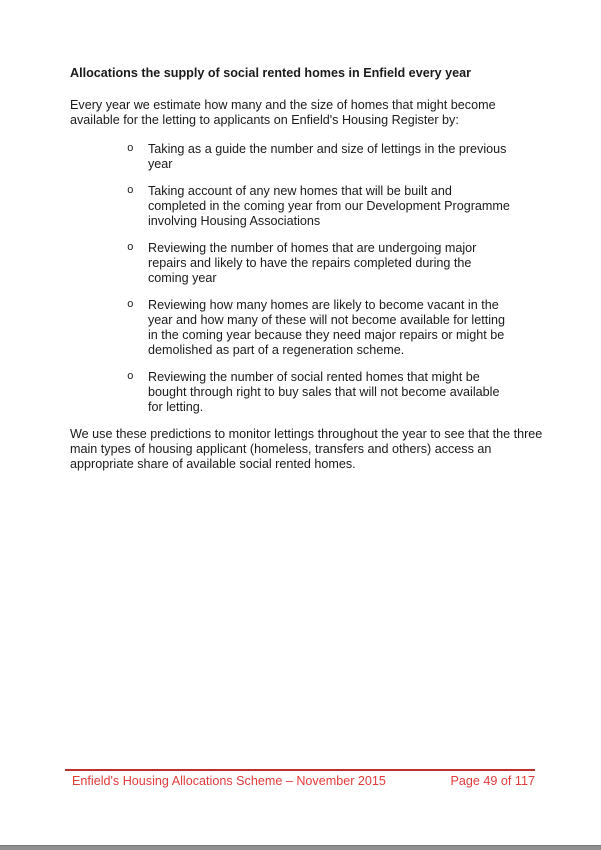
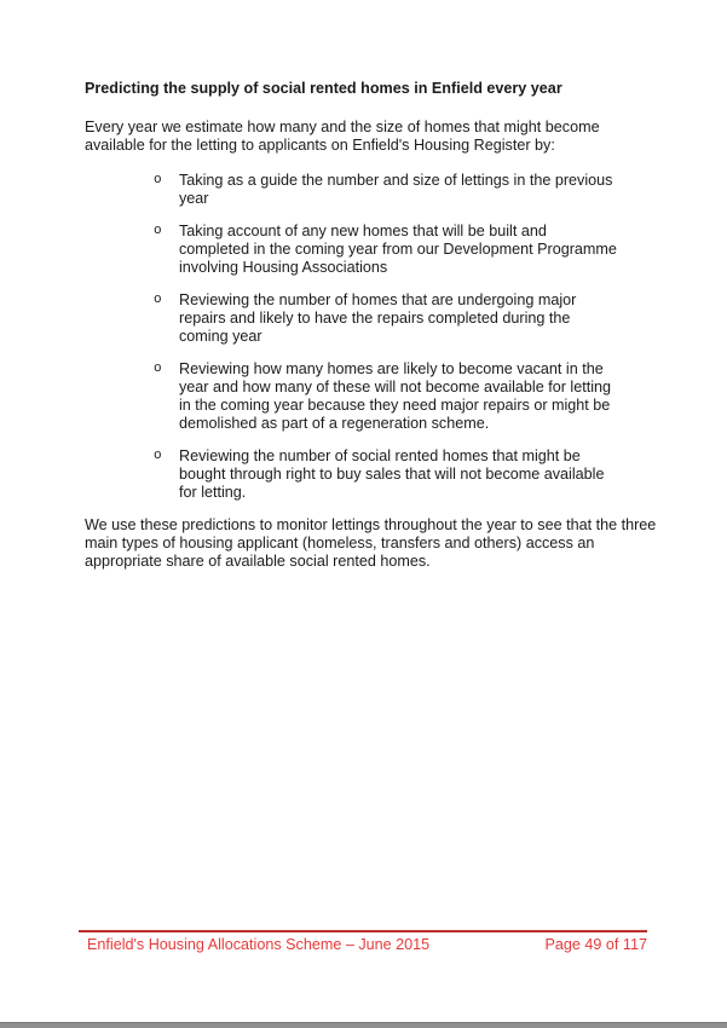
- Allocations the supply of social rented homes in Enfield every year
+ Predicting the supply of social rented homes in Enfield every year
  Every year we estimate how many and the size of homes that might become
  available for the letting to applicants on Enfield's Housing Register by:
  o
  Taking as a guide the number and size of lettings in the previous
  year
  o
  Taking account of any new homes that will be built and
  completed in the coming year from our Development Programme
  involving Housing Associations
  o
  Reviewing the number of homes that are undergoing major
  repairs and likely to have the repairs completed during the
  coming year
  o
  Reviewing how many homes are likely to become vacant in the
  year and how many of these will not become available for letting
  in the coming year because they need major repairs or might be
  demolished as part of a regeneration scheme.
  o
  Reviewing the number of social rented homes that might be
  bought through right to buy sales that will not become available
  for letting.
  We use these predictions to monitor lettings throughout the year to see that the three
  main types of housing applicant (homeless, transfers and others) access an
  appropriate share of available social rented homes.
- Enfield's Housing Allocations Scheme – November 2015
+ Enfield's Housing Allocations Scheme – June 2015
  Page 49 of 117
